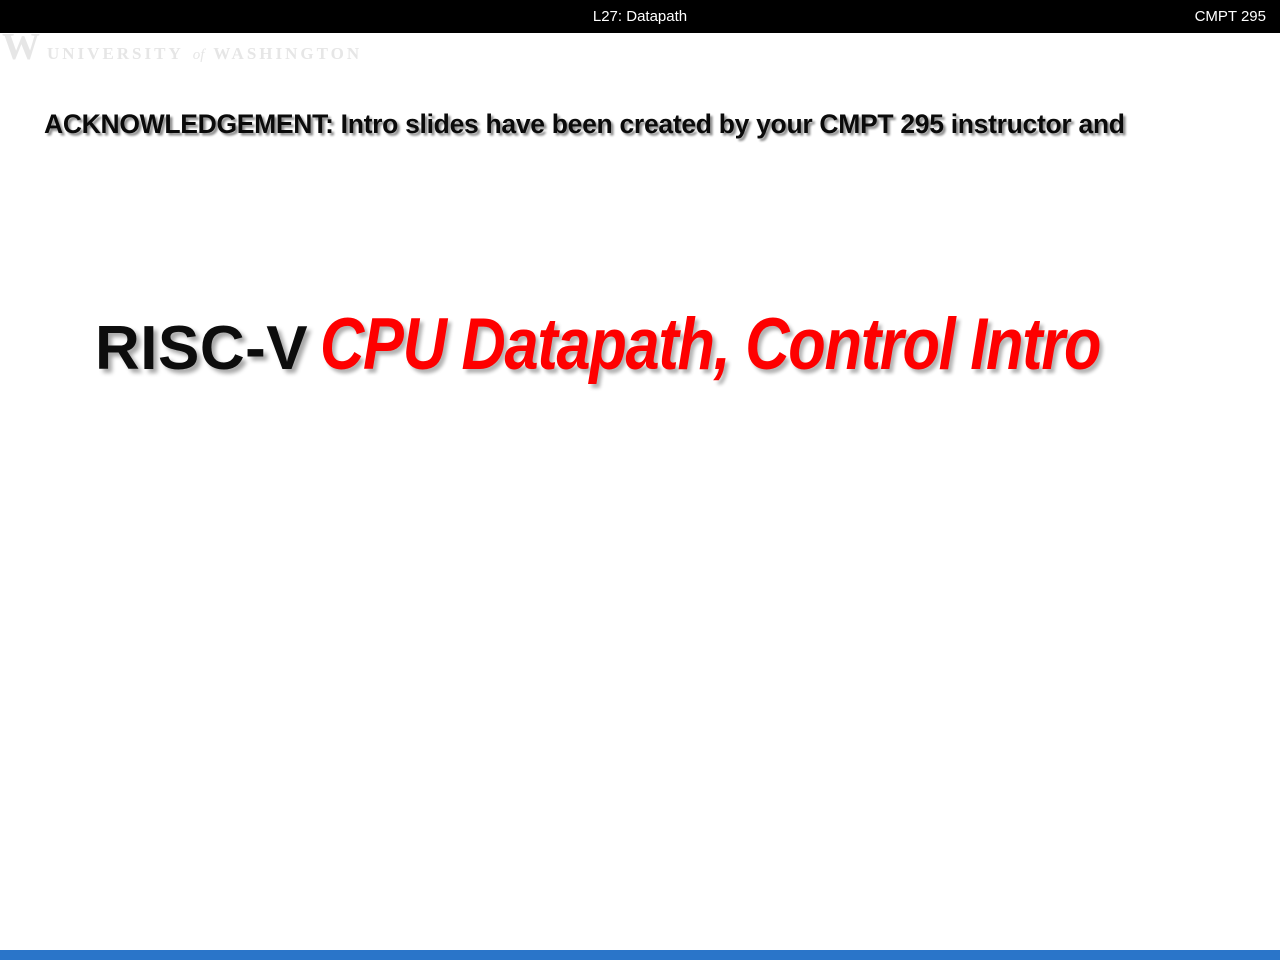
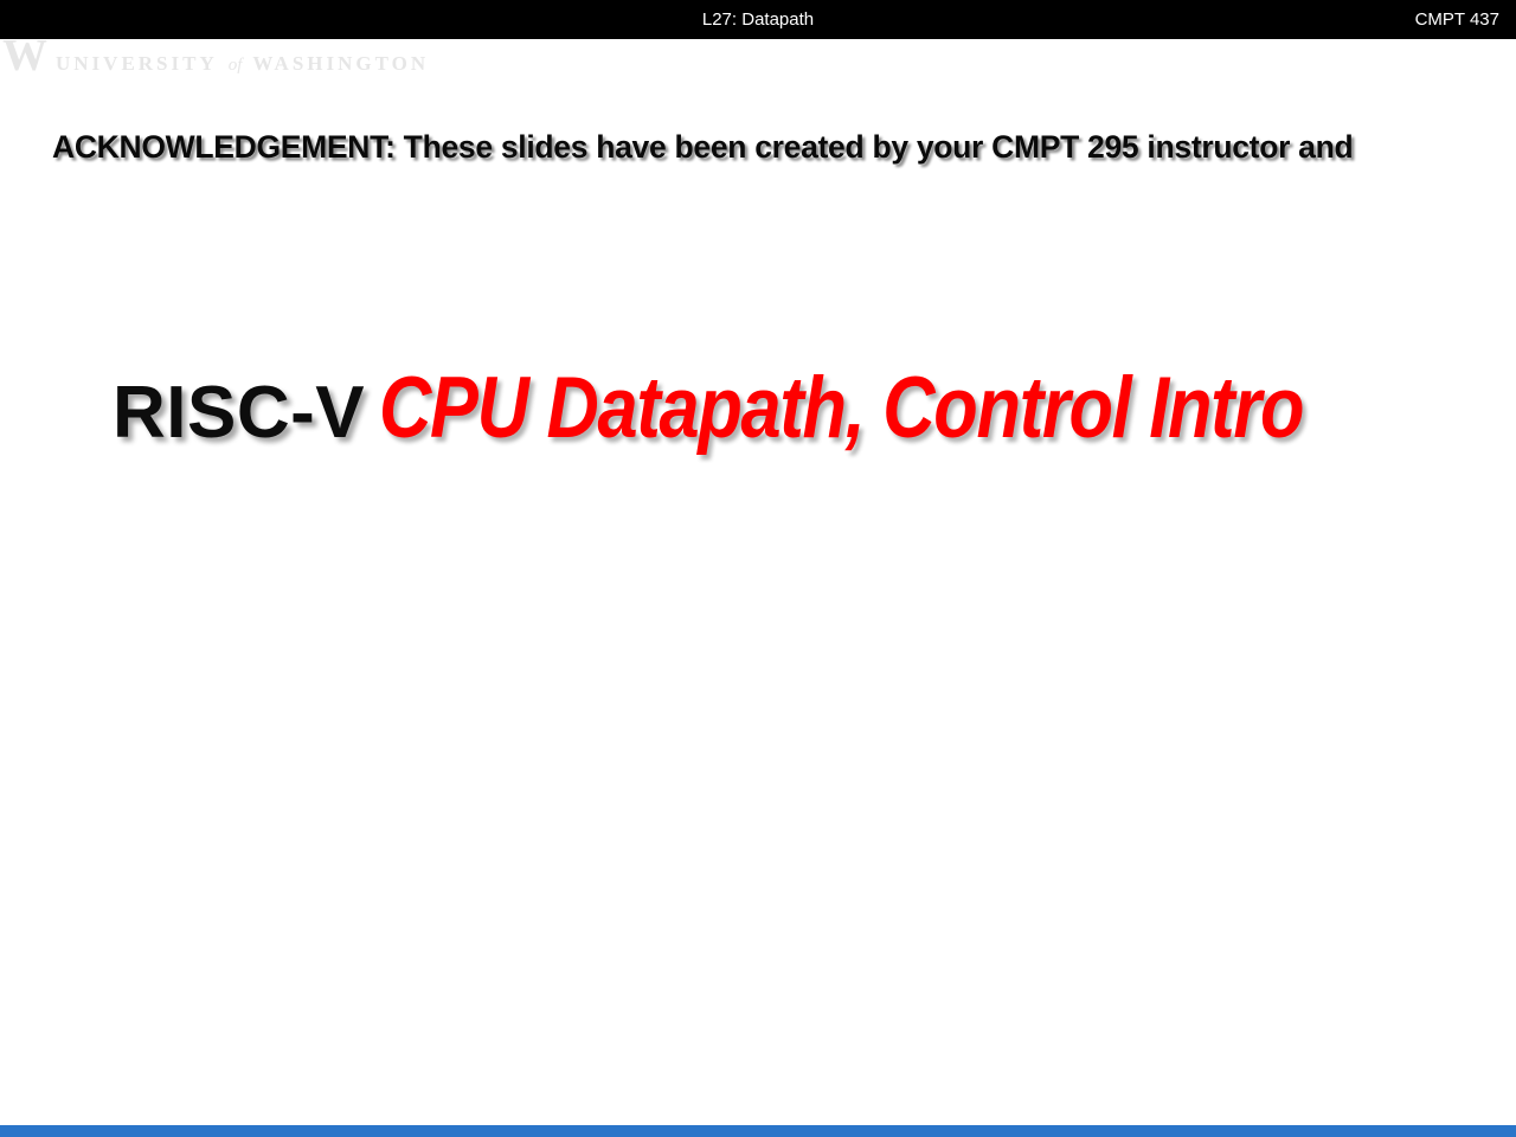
  L27: Datapath
- CMPT 295
+ CMPT 437
  W
  UNIVERSITY
  of
  WASHINGTON
- ACKNOWLEDGEMENT: Intro slides have been created by your CMPT 295 instructor and
+ ACKNOWLEDGEMENT: These slides have been created by your CMPT 295 instructor and
  RISC-V CPU Datapath, Control Intro
